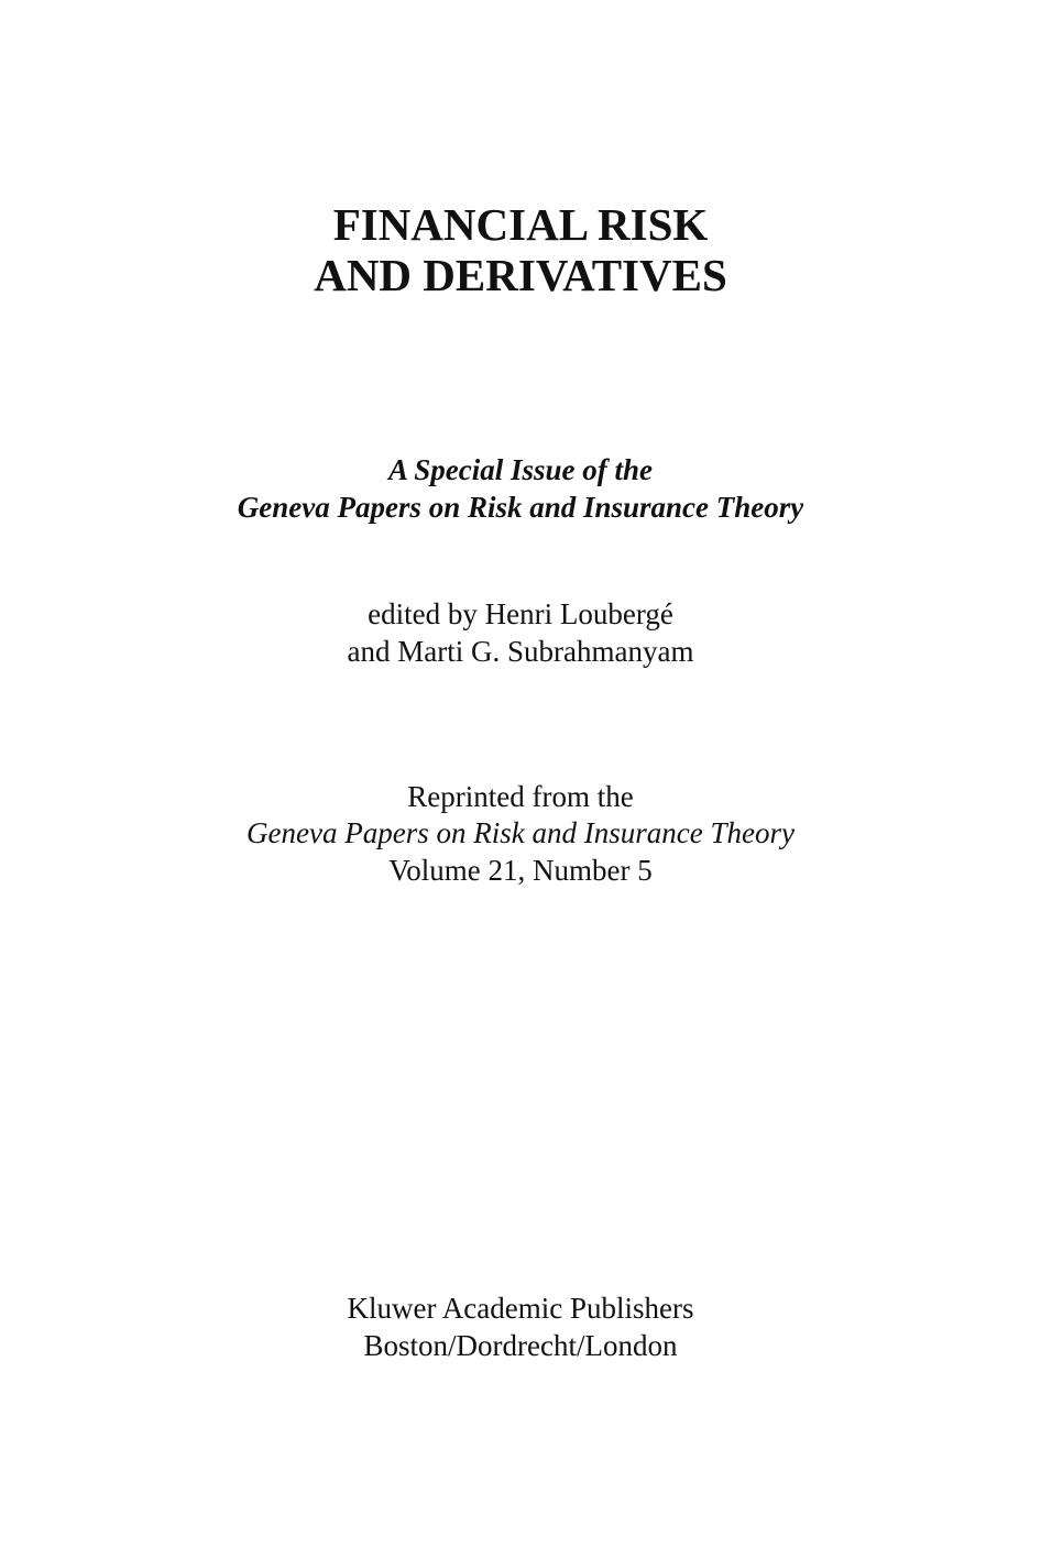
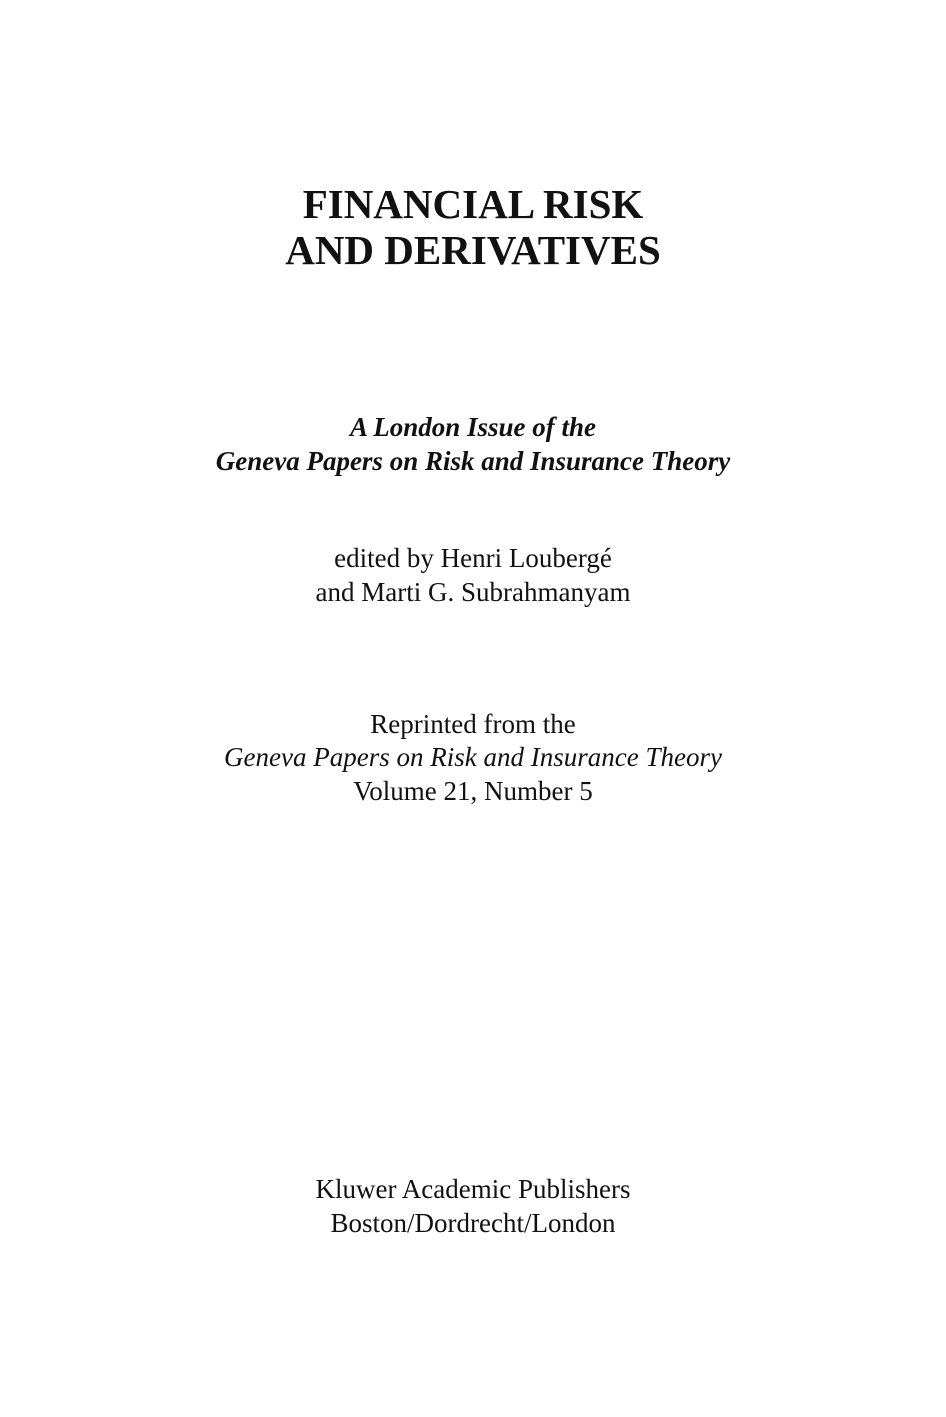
  FINANCIAL RISK
  AND DERIVATIVES
- A Special Issue of the
+ A London Issue of the
  Geneva Papers on Risk and Insurance Theory
  edited by Henri Loubergé
  and Marti G. Subrahmanyam
  Reprinted from the
  Geneva Papers on Risk and Insurance Theory
  Volume 21, Number 5
  Kluwer Academic Publishers
  Boston/Dordrecht/London
